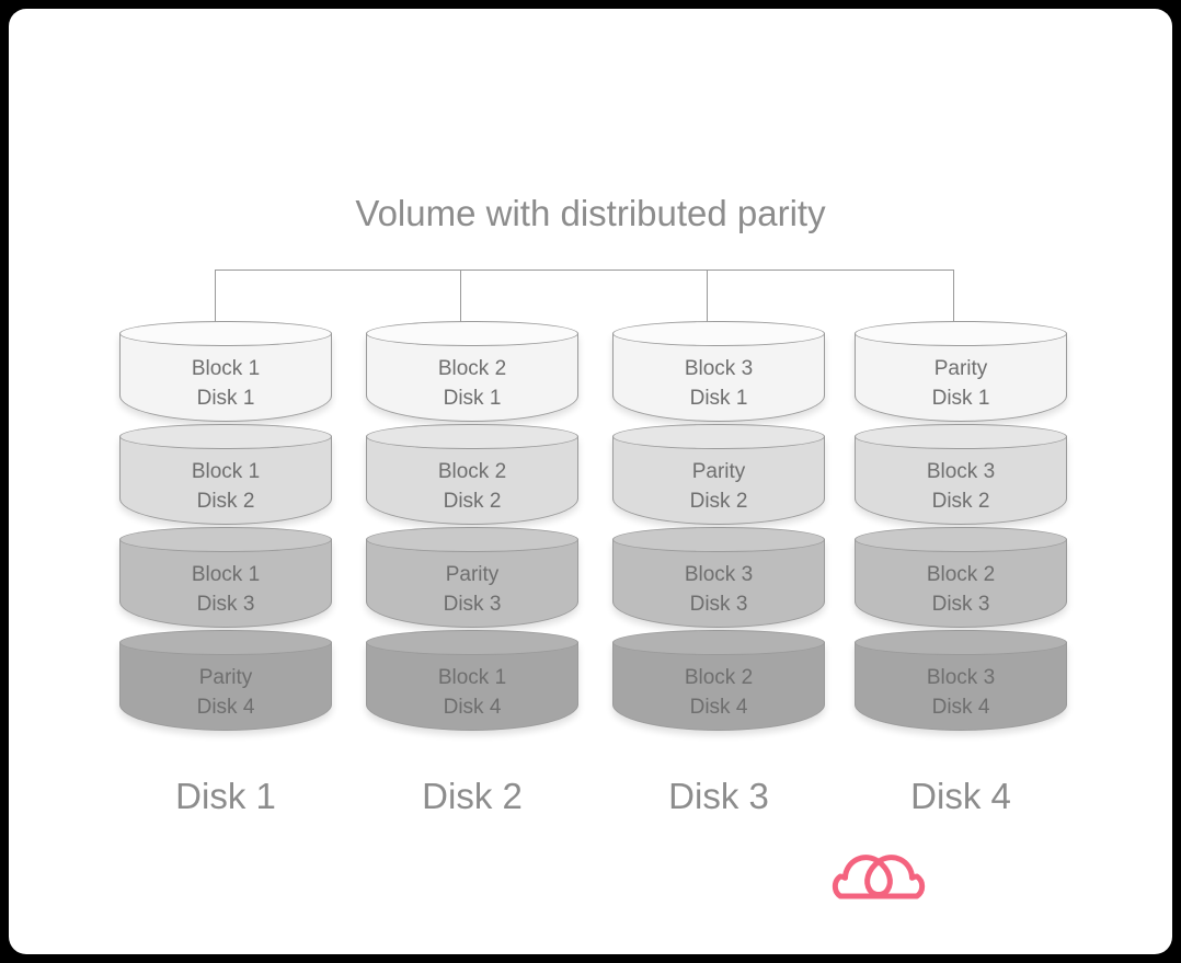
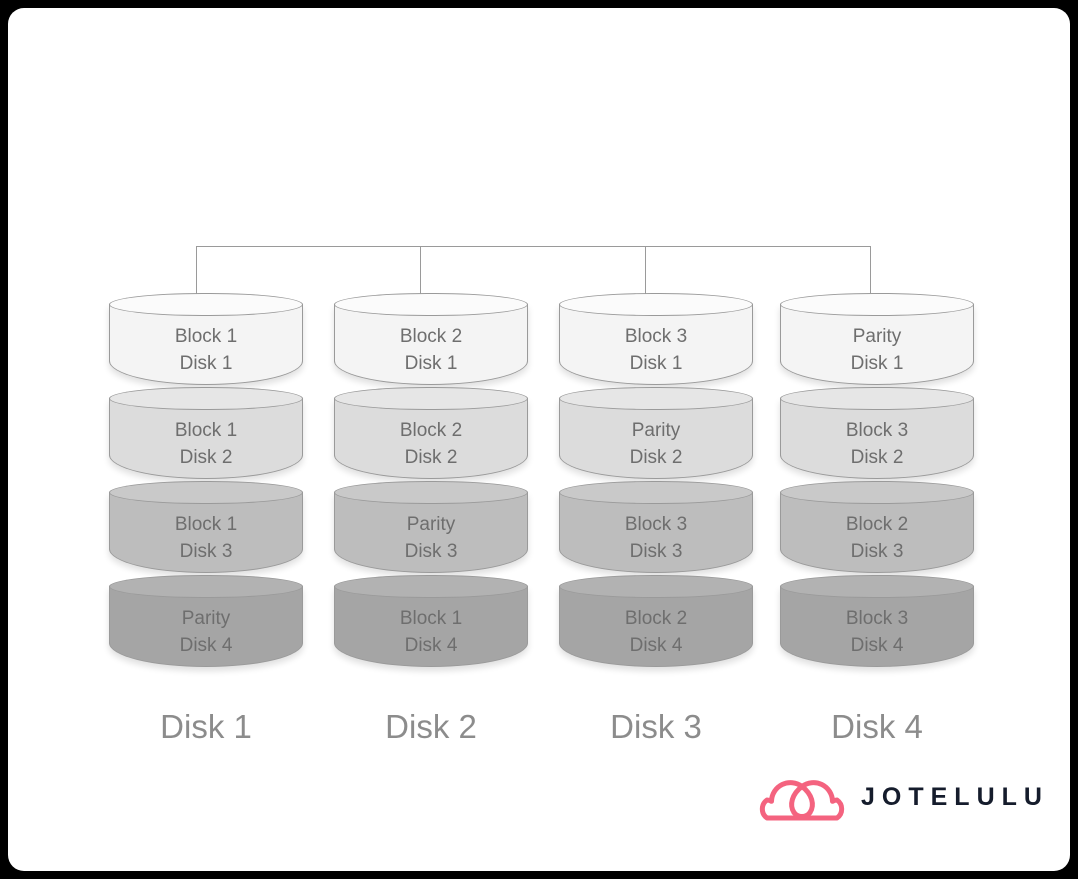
- Volume with distributed parity
  Block 1
  Disk 1
  Block 1
  Disk 2
  Block 1
  Disk 3
  Parity
  Disk 4
  Block 2
  Disk 1
  Block 2
  Disk 2
  Parity
  Disk 3
  Block 1
  Disk 4
  Block 3
  Disk 1
  Parity
  Disk 2
  Block 3
  Disk 3
  Block 2
  Disk 4
  Parity
  Disk 1
  Block 3
  Disk 2
  Block 2
  Disk 3
  Block 3
  Disk 4
  Disk 1
  Disk 2
  Disk 3
  Disk 4
+ JOTELULU
